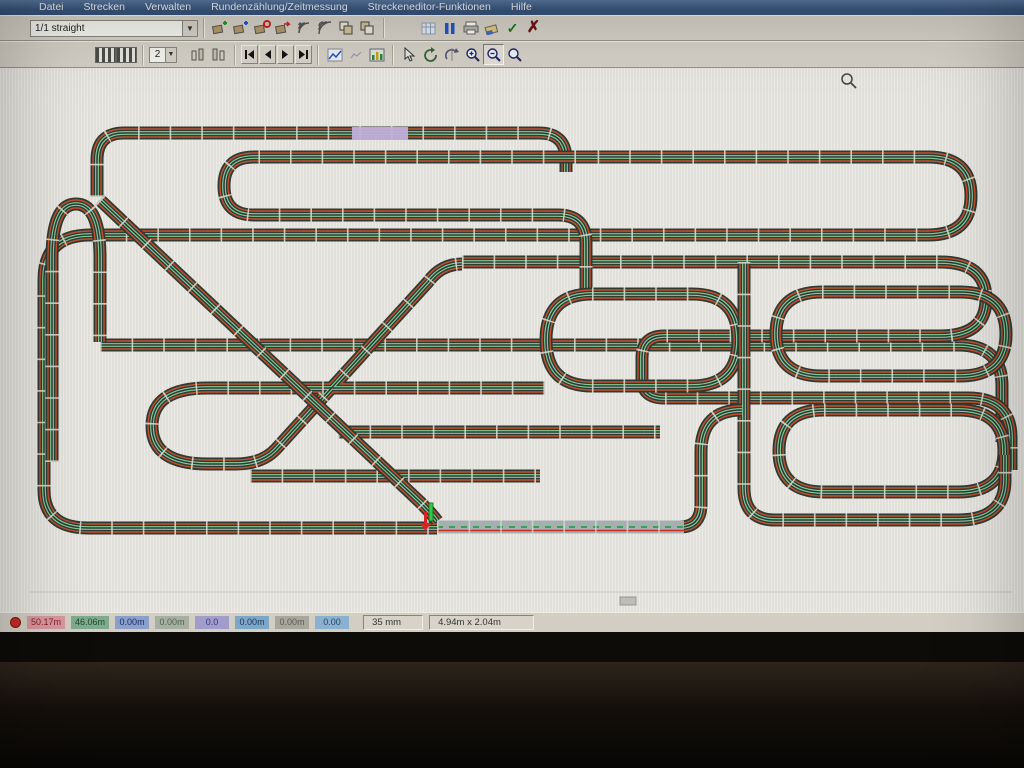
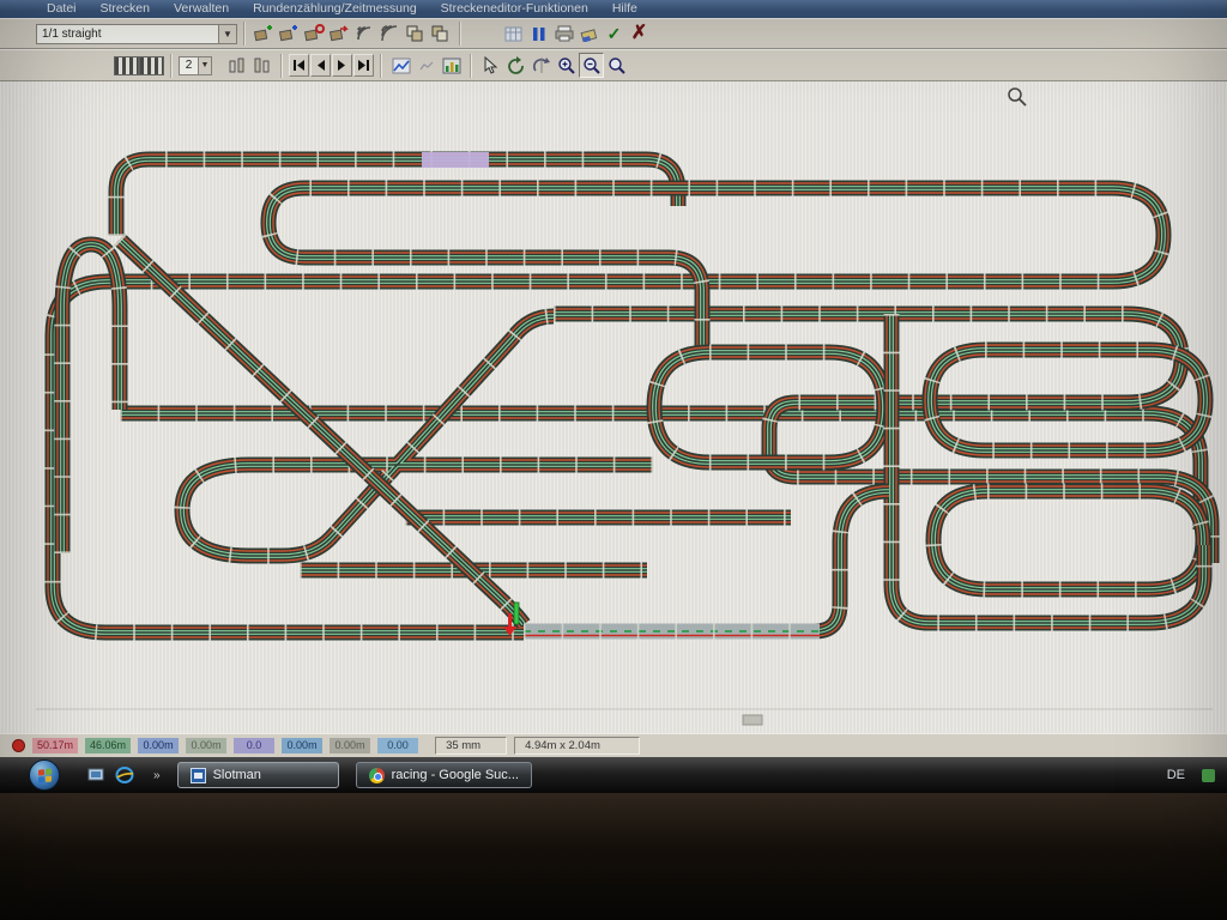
  Datei
  Strecken
  Verwalten
  Rundenzählung/Zeitmessung
  Streckeneditor-Funktionen
  Hilfe
  1/1 straight
  ▼
  ✓
  ✗
  2
  50.17m
  46.06m
  0.00m
  0.00m
  0.0
  0.00m
  0.00m
  0.00
  35 mm
  4.94m x 2.04m
+ »
+ Slotman
+ racing - Google Suc...
+ DE
